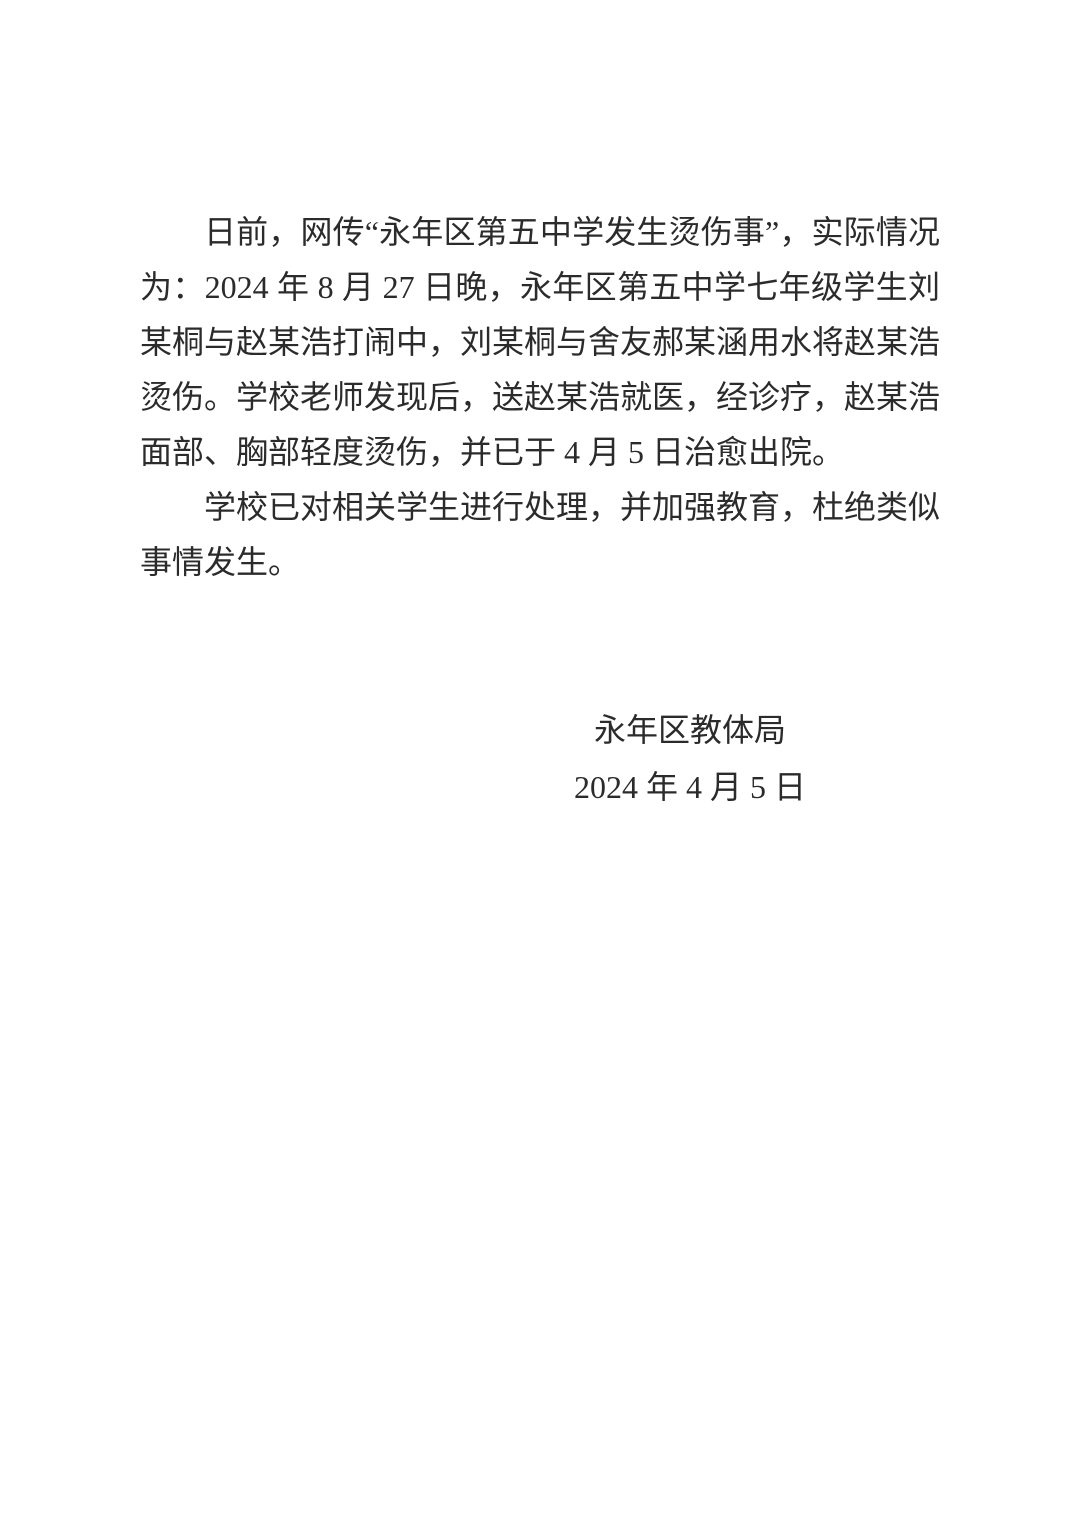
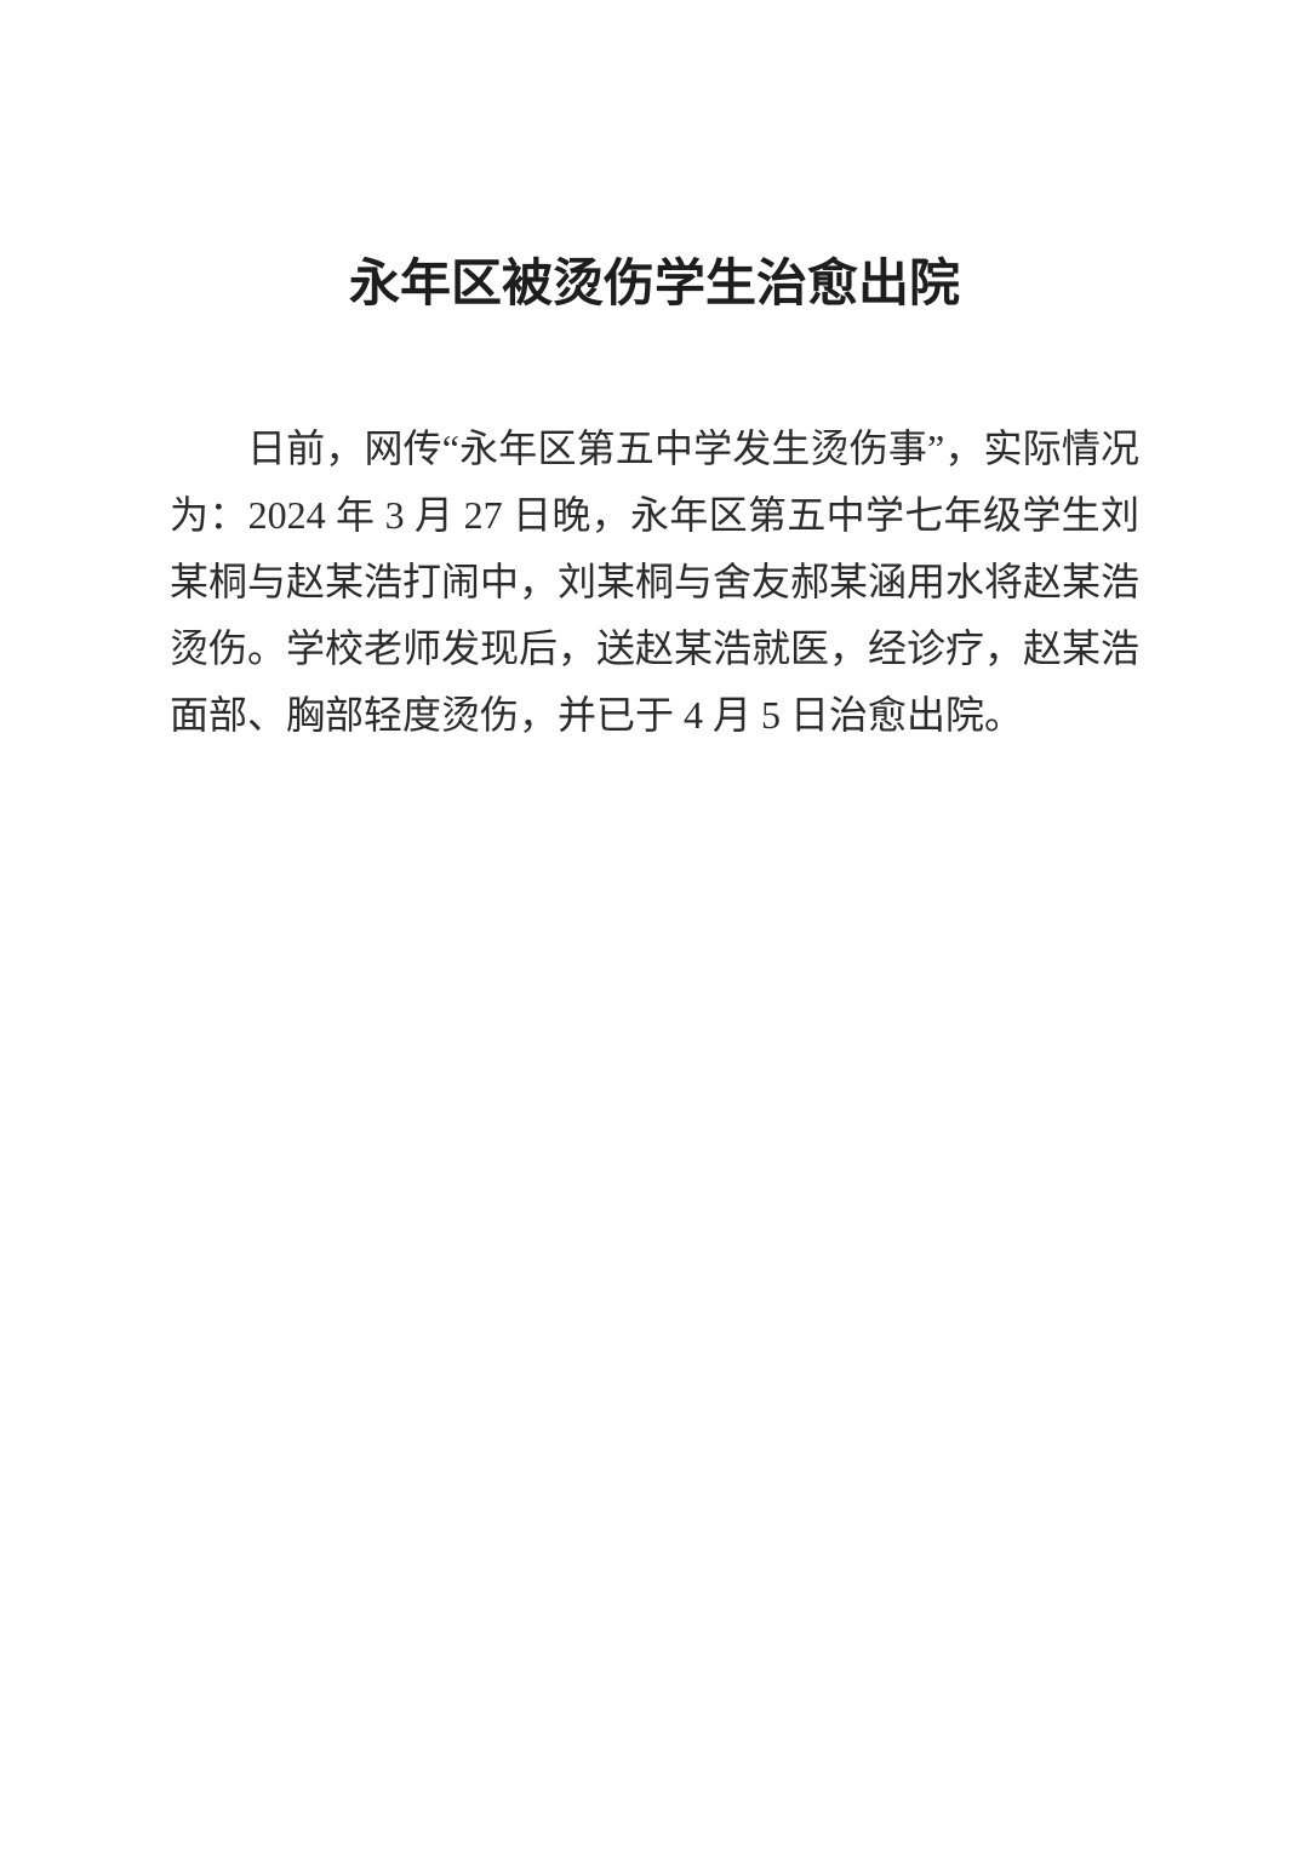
+ 永年区被烫伤学生治愈出院
- 日前，网传“永年区第五中学发生烫伤事”，实际情况为：2024 年 8 月 27 日晚，永年区第五中学七年级学生刘某桐与赵某浩打闹中，刘某桐与舍友郝某涵用水将赵某浩烫伤。学校老师发现后，送赵某浩就医，经诊疗，赵某浩面部、胸部轻度烫伤，并已于 4 月 5 日治愈出院。
+ 日前，网传“永年区第五中学发生烫伤事”，实际情况为：2024 年 3 月 27 日晚，永年区第五中学七年级学生刘某桐与赵某浩打闹中，刘某桐与舍友郝某涵用水将赵某浩烫伤。学校老师发现后，送赵某浩就医，经诊疗，赵某浩面部、胸部轻度烫伤，并已于 4 月 5 日治愈出院。
- 学校已对相关学生进行处理，并加强教育，杜绝类似事情发生。
- 永年区教体局
- 2024 年 4 月 5 日
